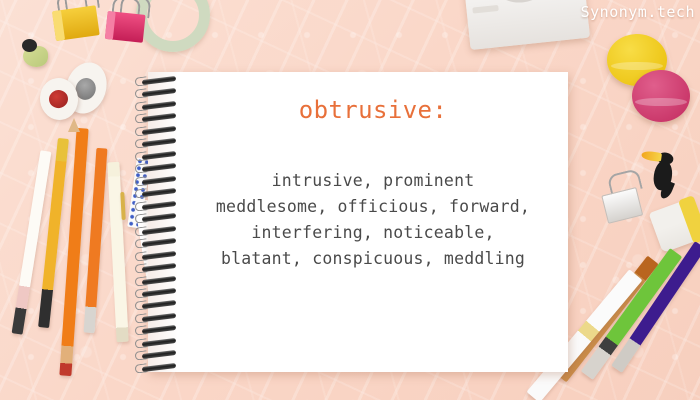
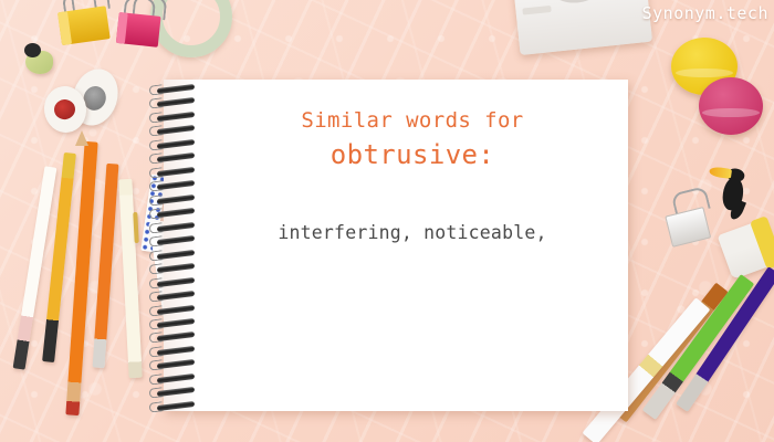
+ Similar words for
  obtrusive:
- intrusive, prominent
- meddlesome, officious, forward,
  interfering, noticeable,
- blatant, conspicuous, meddling
  Synonym.tech
